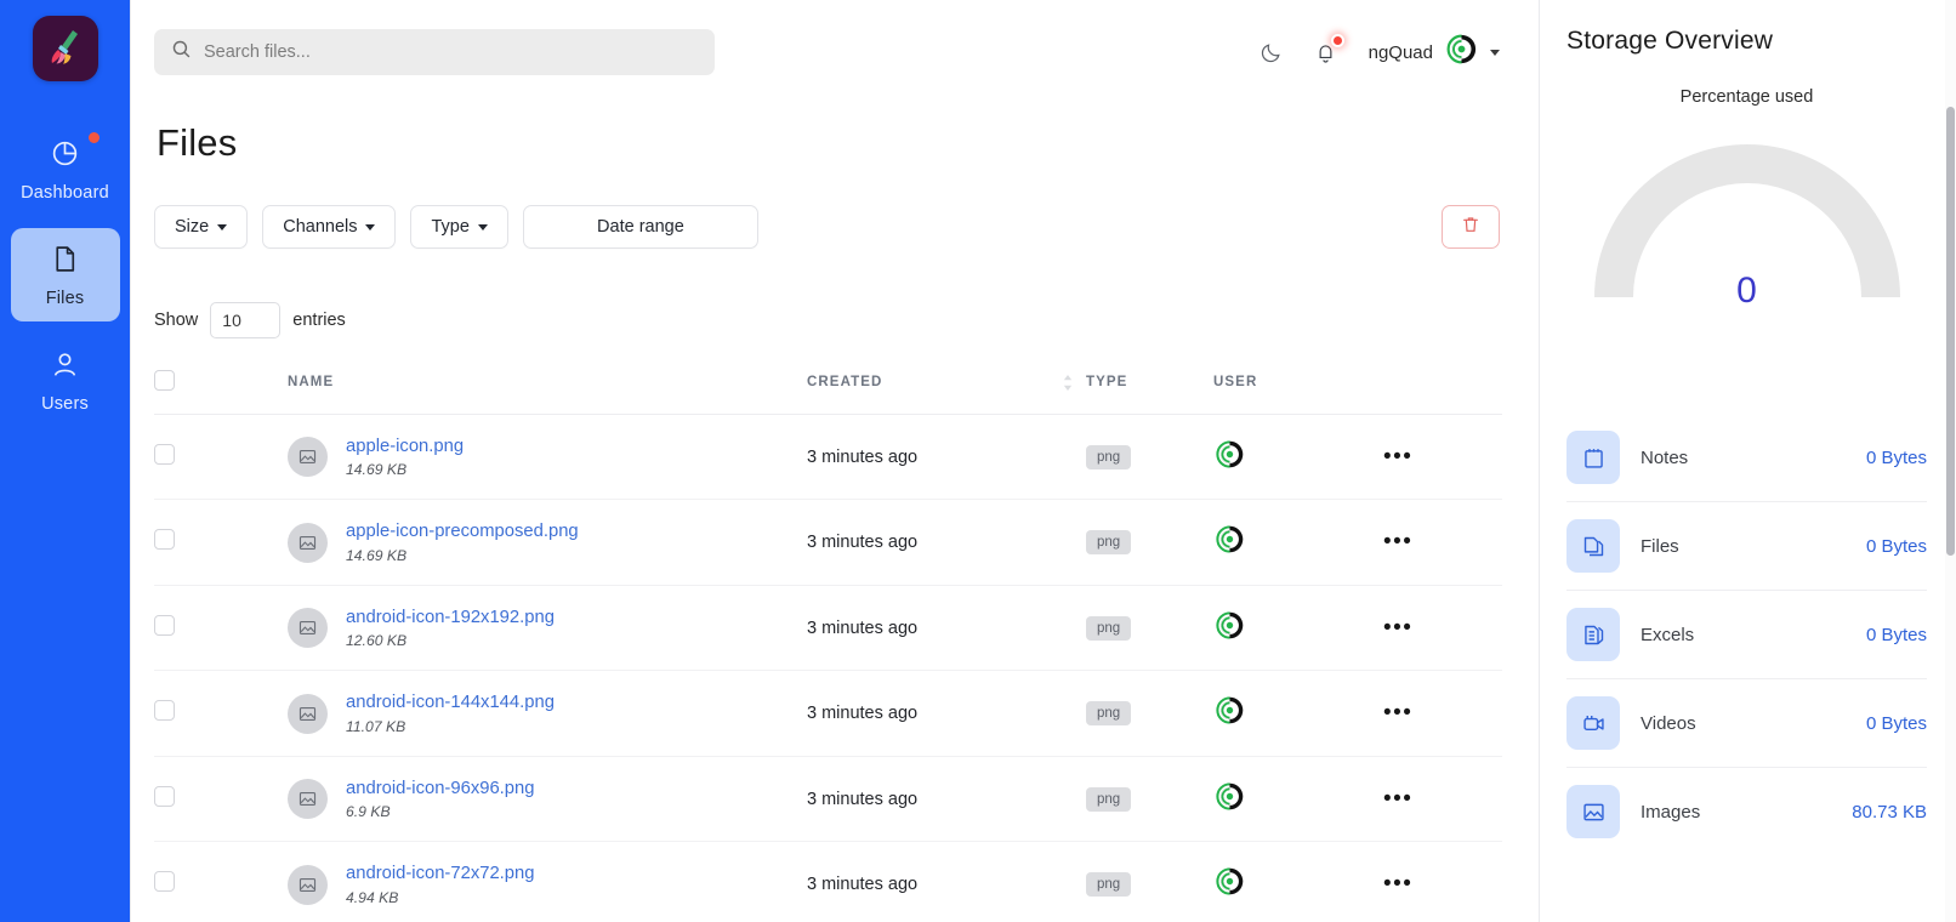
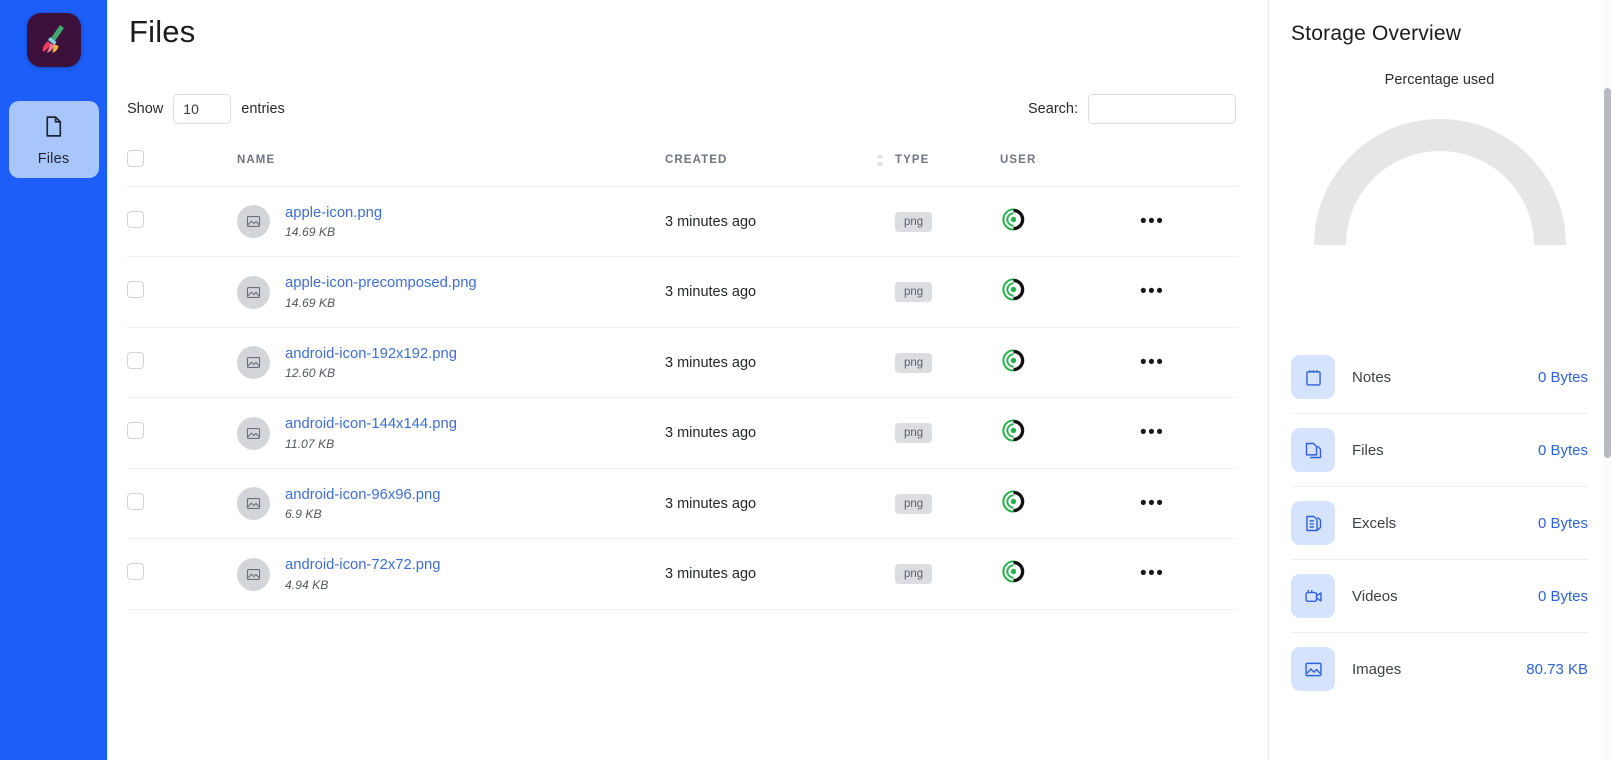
- Dashboard
  Files
- Users
- Search files...
- ngQuad
  Files
- Size
- Channels
- Type
- Date range
  Show
  10
  entries
+ Search:
  	NAME	CREATED		TYPE	USER
  	apple-icon.png 14.69 KB	3 minutes ago		png		•••
  	apple-icon-precomposed.png 14.69 KB	3 minutes ago		png		•••
  	android-icon-192x192.png 12.60 KB	3 minutes ago		png		•••
  	android-icon-144x144.png 11.07 KB	3 minutes ago		png		•••
  	android-icon-96x96.png 6.9 KB	3 minutes ago		png		•••
  	android-icon-72x72.png 4.94 KB	3 minutes ago		png		•••
  Storage Overview
  Percentage used
- 0
  Notes
  0 Bytes
  Files
  0 Bytes
  Excels
  0 Bytes
  Videos
  0 Bytes
  Images
  80.73 KB
